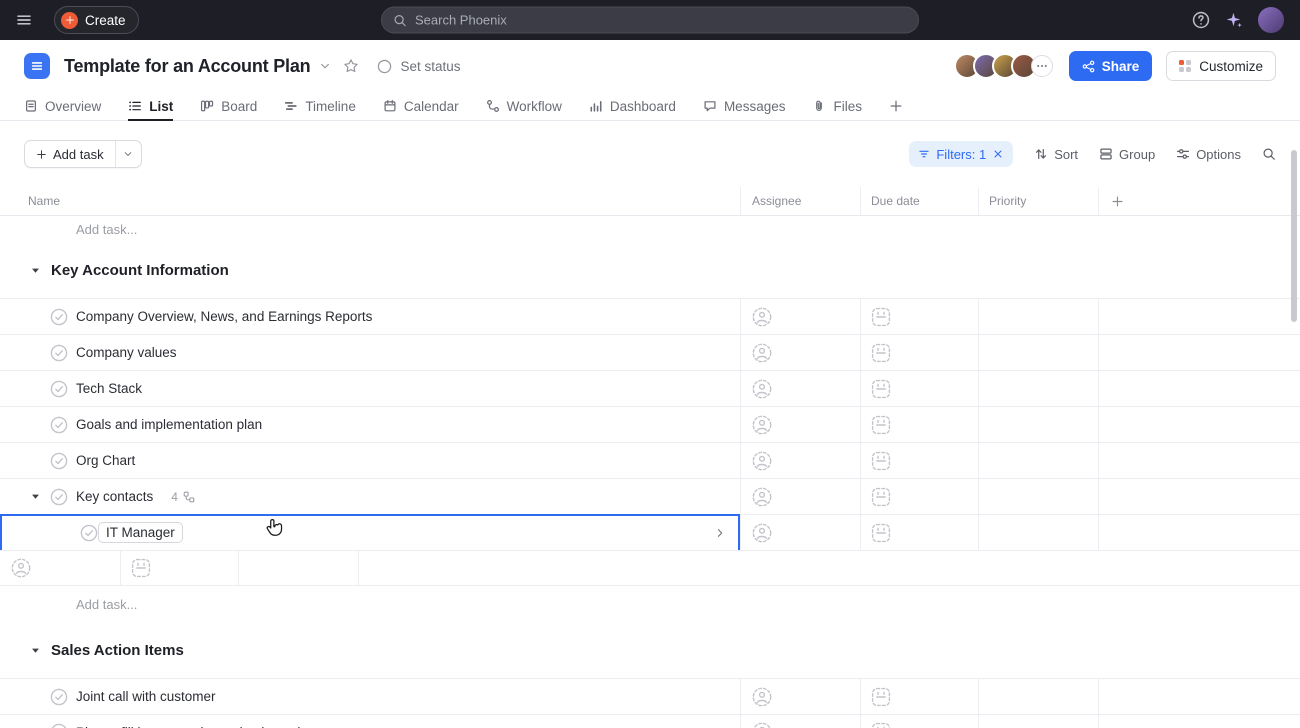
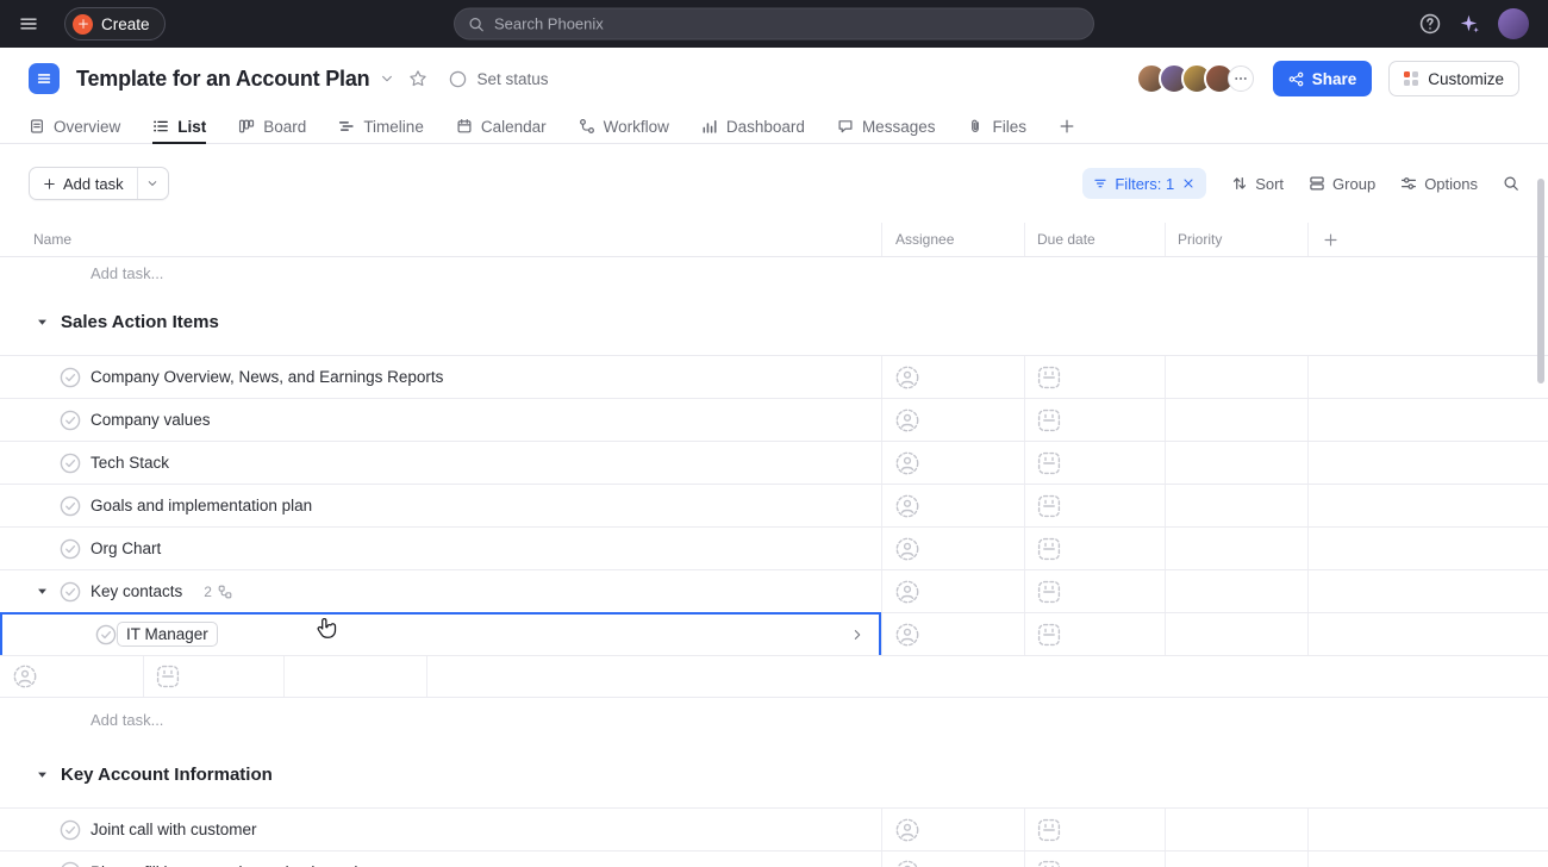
  Create
  Search Phoenix
  Template for an Account Plan
  Set status
  Share
  Customize
  Overview
  List
  Board
  Timeline
  Calendar
  Workflow
  Dashboard
  Messages
  Files
  Add task
  Filters: 1
  Sort
  Group
  Options
  Name
  Assignee
  Due date
  Priority
  Add task...
- Key Account Information
+ Sales Action Items
  Company Overview, News, and Earnings Reports
  Company values
  Tech Stack
  Goals and implementation plan
  Org Chart
  Key contacts
- 4
+ 2
  IT Manager
  Add task...
- Sales Action Items
+ Key Account Information
  Joint call with customer
